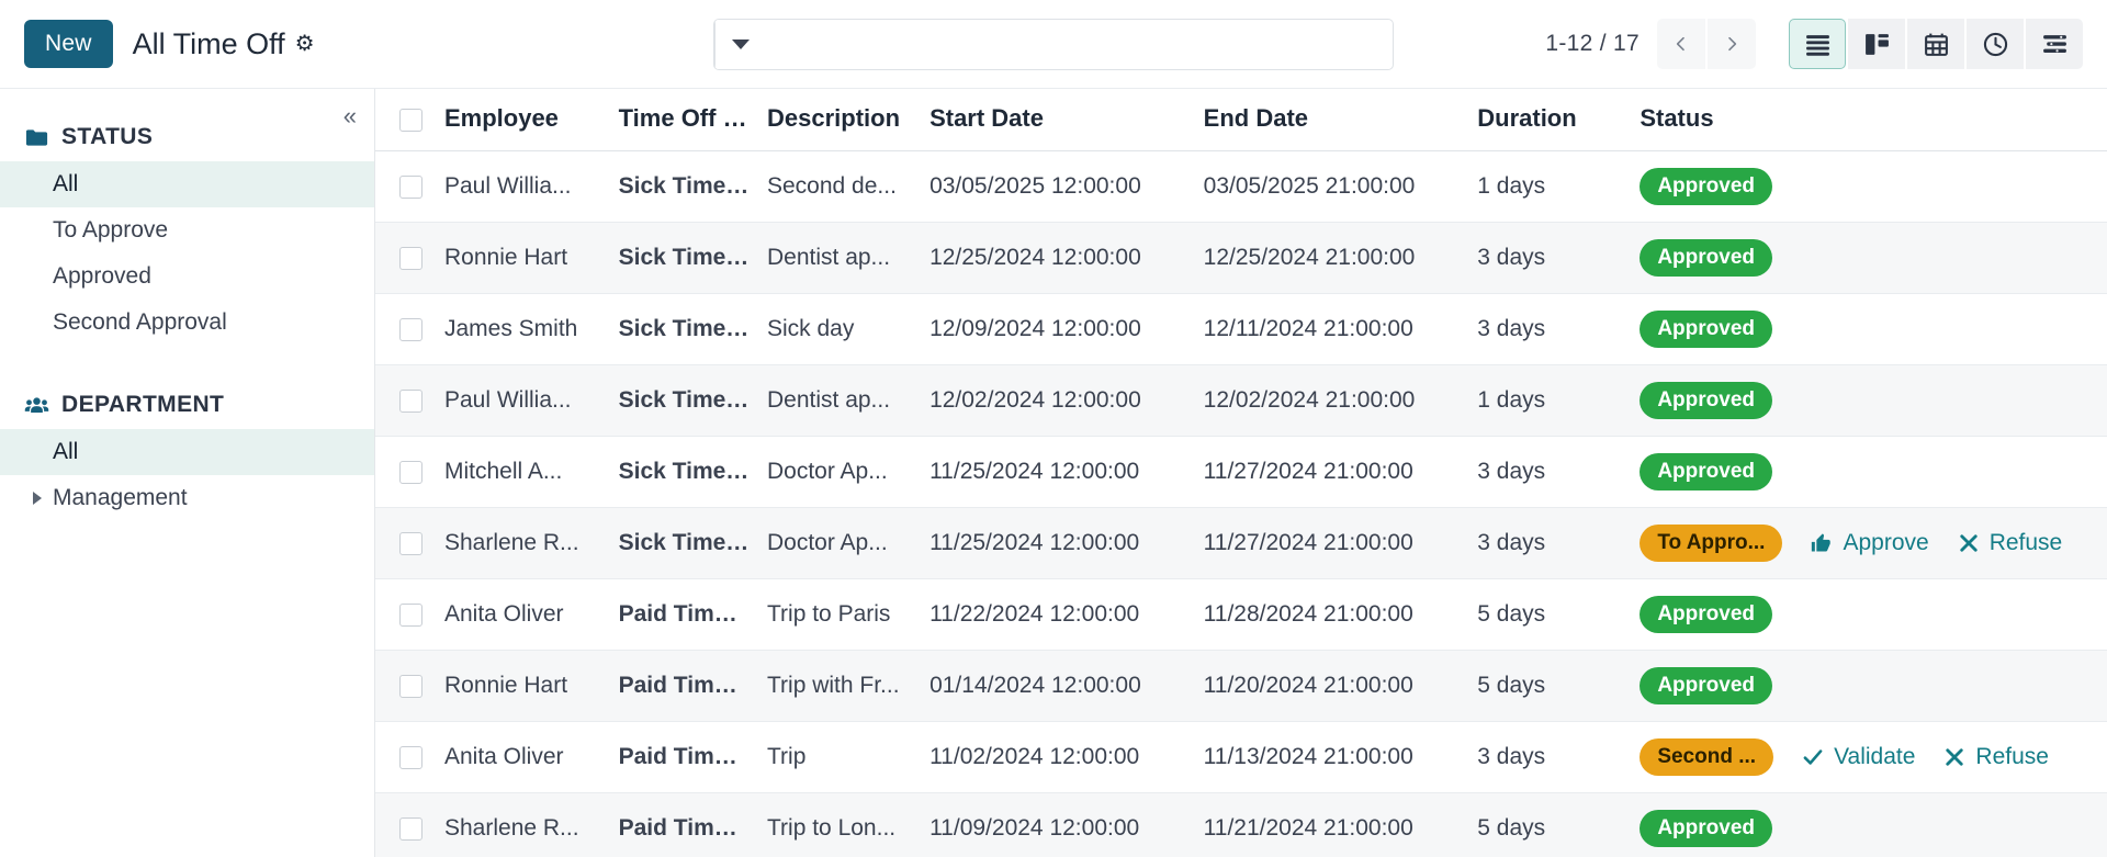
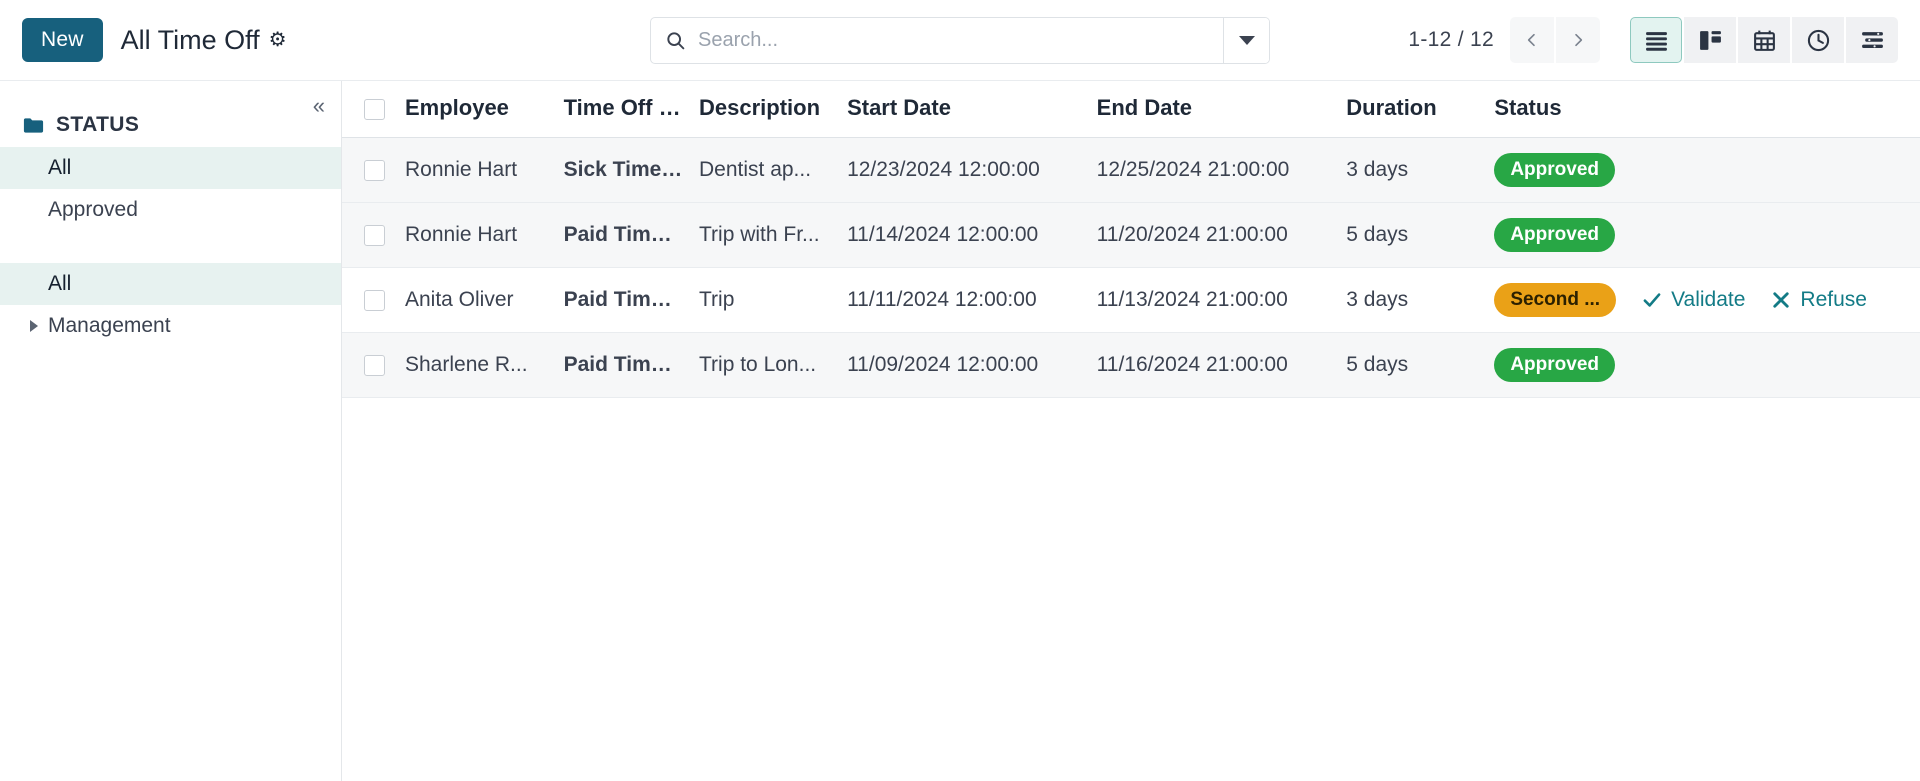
  New
  All Time Off
  ⚙
+ Search...
- 1-12 / 17
+ 1-12 / 12
  «
  STATUS
  All
- To Approve
  Approved
- Second Approval
- DEPARTMENT
  All
  Management
  	Employee	Time Off T...	Description	Start Date	End Date	Duration	Status
- 	Paul Willia...	Sick Time ...	Second de...	03/05/2025 12:00:00	03/05/2025 21:00:00	1 days	Approved
- 	Ronnie Hart	Sick Time ...	Dentist ap...	12/25/2024 12:00:00	12/25/2024 21:00:00	3 days	Approved
+ 	Ronnie Hart	Sick Time ...	Dentist ap...	12/23/2024 12:00:00	12/25/2024 21:00:00	3 days	Approved
- 	James Smith	Sick Time ...	Sick day	12/09/2024 12:00:00	12/11/2024 21:00:00	3 days	Approved
- 	Paul Willia...	Sick Time ...	Dentist ap...	12/02/2024 12:00:00	12/02/2024 21:00:00	1 days	Approved
- 	Mitchell A...	Sick Time ...	Doctor Ap...	11/25/2024 12:00:00	11/27/2024 21:00:00	3 days	Approved
- 	Sharlene R...	Sick Time ...	Doctor Ap...	11/25/2024 12:00:00	11/27/2024 21:00:00	3 days	To Appro... Approve Refuse
- 	Anita Oliver	Paid Time ...	Trip to Paris	11/22/2024 12:00:00	11/28/2024 21:00:00	5 days	Approved
- 	Ronnie Hart	Paid Time ...	Trip with Fr...	01/14/2024 12:00:00	11/20/2024 21:00:00	5 days	Approved
+ 	Ronnie Hart	Paid Time ...	Trip with Fr...	11/14/2024 12:00:00	11/20/2024 21:00:00	5 days	Approved
- 	Anita Oliver	Paid Time ...	Trip	11/02/2024 12:00:00	11/13/2024 21:00:00	3 days	Second ... Validate Refuse
+ 	Anita Oliver	Paid Time ...	Trip	11/11/2024 12:00:00	11/13/2024 21:00:00	3 days	Second ... Validate Refuse
- 	Sharlene R...	Paid Time ...	Trip to Lon...	11/09/2024 12:00:00	11/21/2024 21:00:00	5 days	Approved
+ 	Sharlene R...	Paid Time ...	Trip to Lon...	11/09/2024 12:00:00	11/16/2024 21:00:00	5 days	Approved
